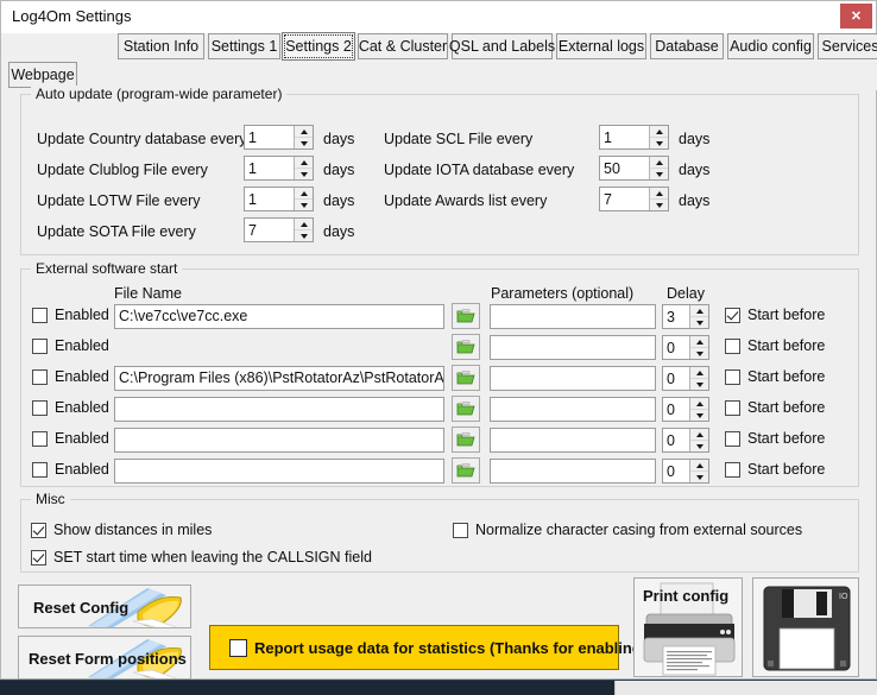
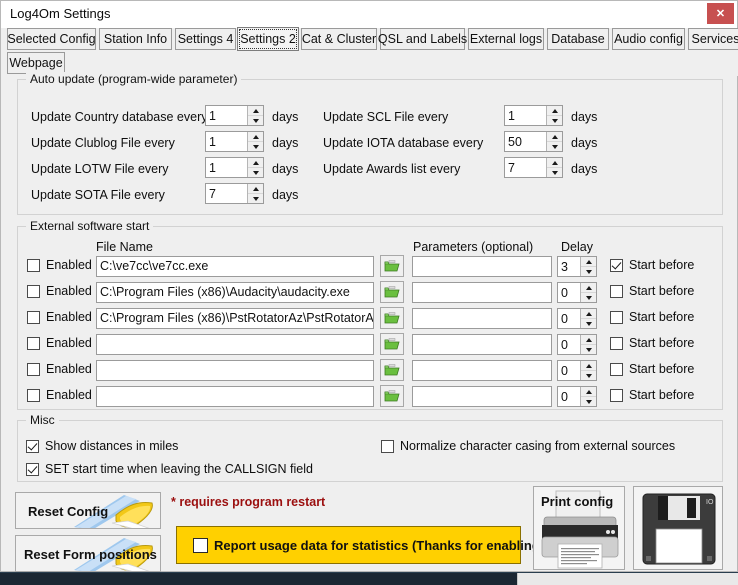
  Log4Om Settings
  ✕
+ Selected Config
  Station Info
- Settings 1
+ Settings 4
  Settings 2
  Cat & Cluster
  QSL and Labels
  External logs
  Database
  Audio config
  Services
  Webpage
  Auto update (program-wide parameter)
  Update Country database ever
  1
  days
  Update Clublog File every
  1
  days
  Update LOTW File every
  1
  days
  Update SOTA File every
  7
  days
  Update SCL File every
  1
  days
  Update IOTA database every
  50
  days
  Update Awards list every
  7
  days
  External software start
  File Name
  Parameters (optional)
  Delay
  Enabled
  C:\ve7cc\ve7cc.exe
  3
  Start before
  Enabled
+ C:\Program Files (x86)\Audacity\audacity.exe
  0
  Start before
  Enabled
  C:\Program Files (x86)\PstRotatorAz\PstRotatorA
  0
  Start before
  Enabled
  0
  Start before
  Enabled
  0
  Start before
  Enabled
  0
  Start before
  Misc
  Show distances in miles
  SET start time when leaving the CALLSIGN field
  Normalize character casing from external sources
  Reset Config
  Reset Form positions
+ * requires program restart
  Report usage data for statistics (Thanks for enablin
  Print config
